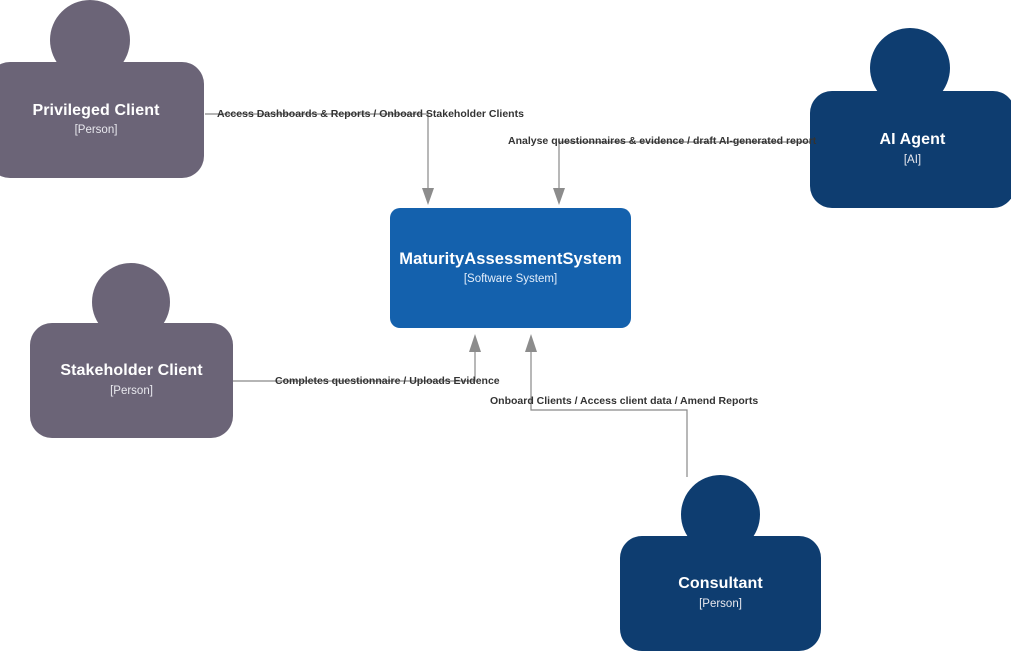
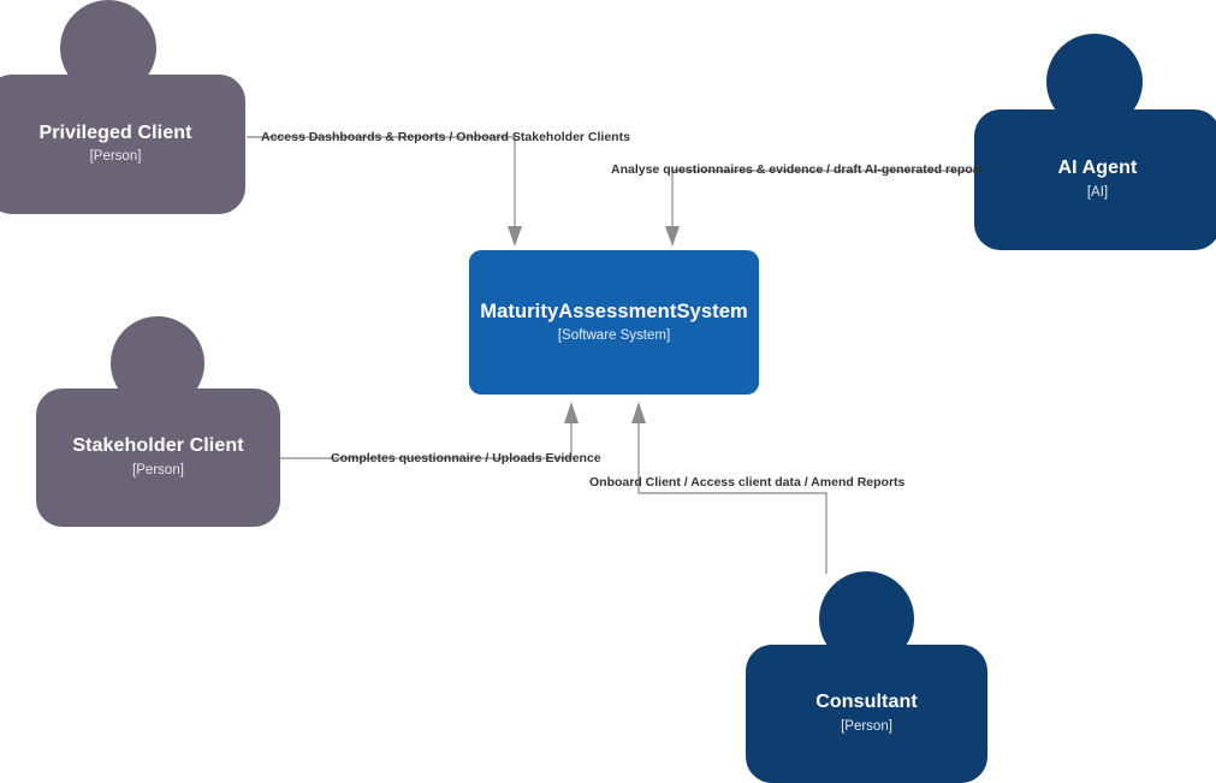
  Privileged Client
  [Person]
  AI Agent
  [AI]
  MaturityAssessmentSystem
  [Software System]
  Stakeholder Client
  [Person]
  Consultant
  [Person]
  Access Dashboards & Reports / Onboard Stakeholder Clients
  Analyse questionnaires & evidence / draft AI-generated report
  Completes questionnaire / Uploads Evidence
- Onboard Clients / Access client data / Amend Reports
+ Onboard Client / Access client data / Amend Reports
